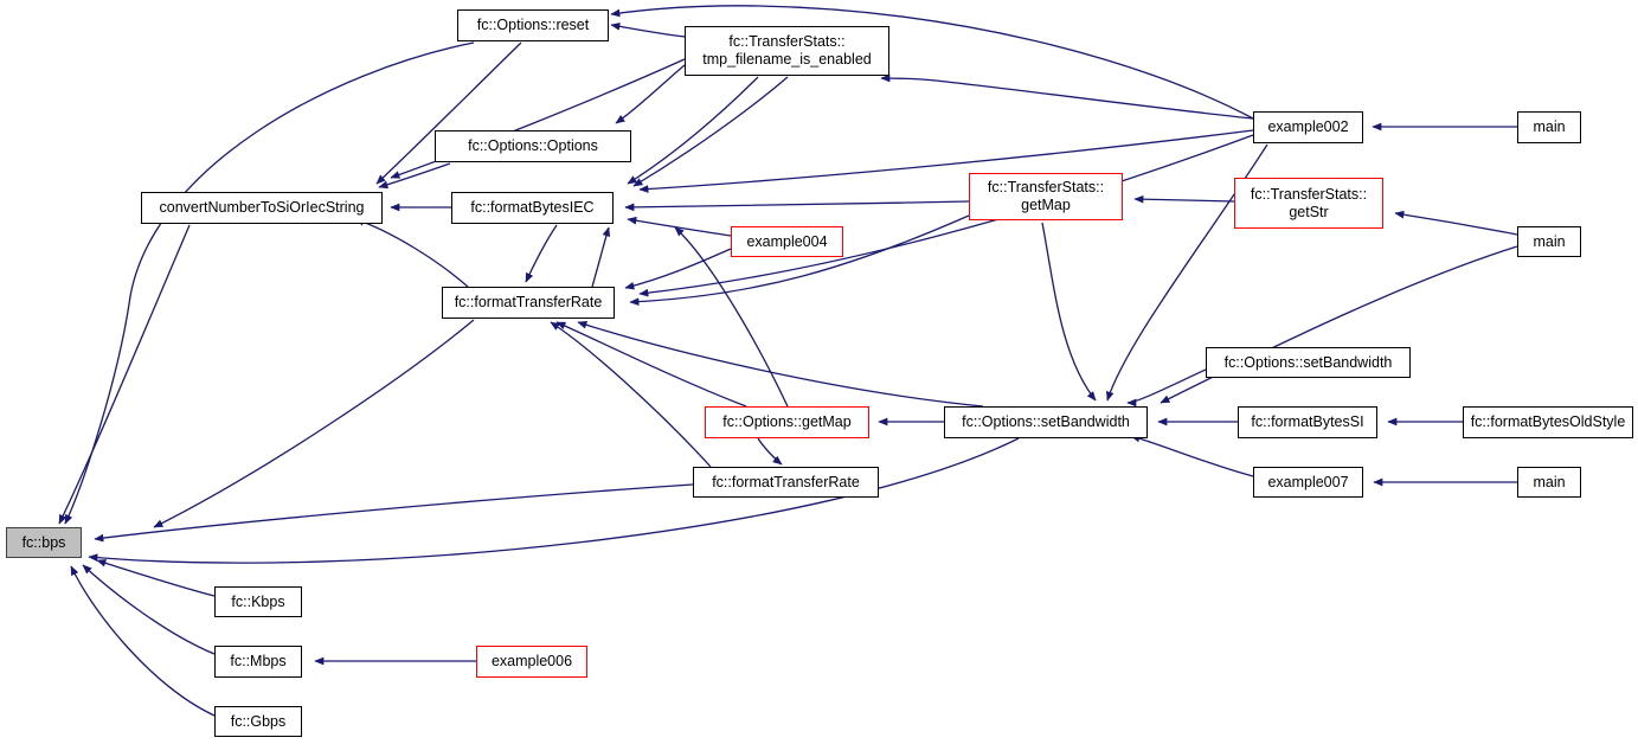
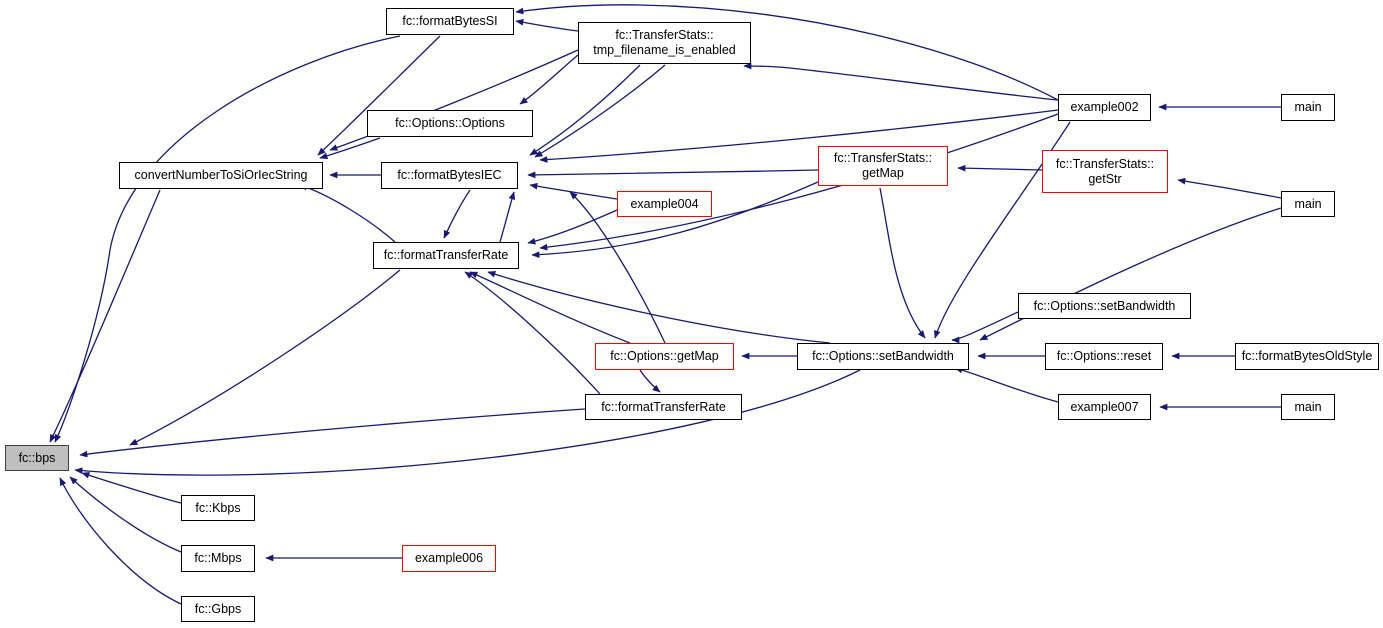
- fc::Options::reset
+ fc::formatBytesSI
  fc::TransferStats::
  tmp_filename_is_enabled
  example002
  main
  fc::Options::Options
  fc::TransferStats::
  getMap
  fc::TransferStats::
  getStr
  convertNumberToSiOrIecString
  fc::formatBytesIEC
  example004
  main
  fc::formatTransferRate
  fc::Options::setBandwidth
  fc::Options::getMap
  fc::Options::setBandwidth
- fc::formatBytesSI
+ fc::Options::reset
  fc::formatBytesOldStyle
  fc::formatTransferRate
  example007
  main
  fc::bps
  fc::Kbps
  fc::Mbps
  example006
  fc::Gbps
